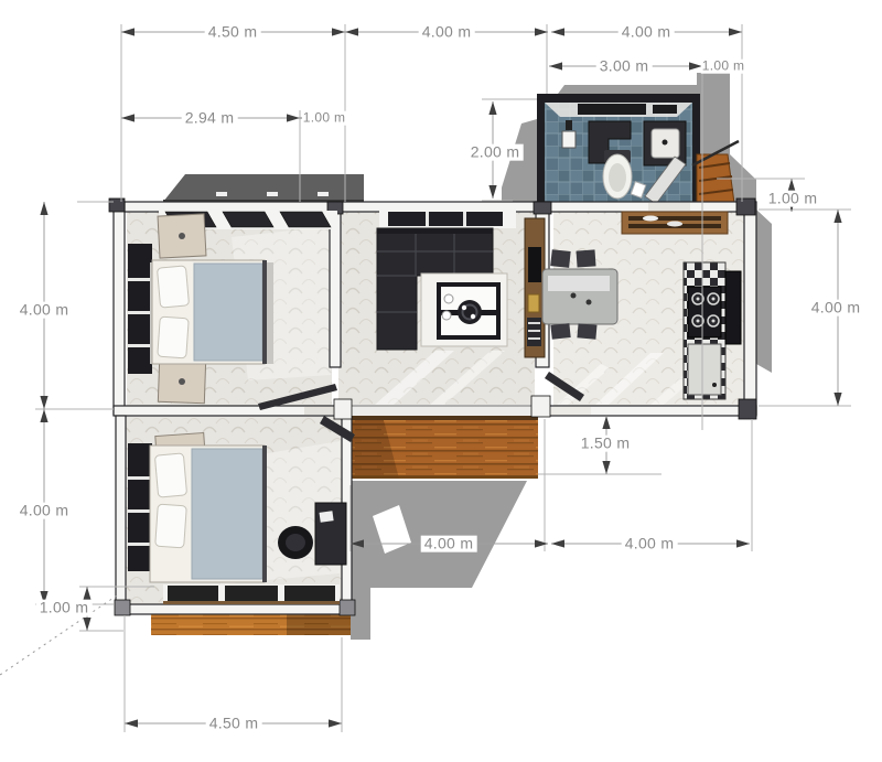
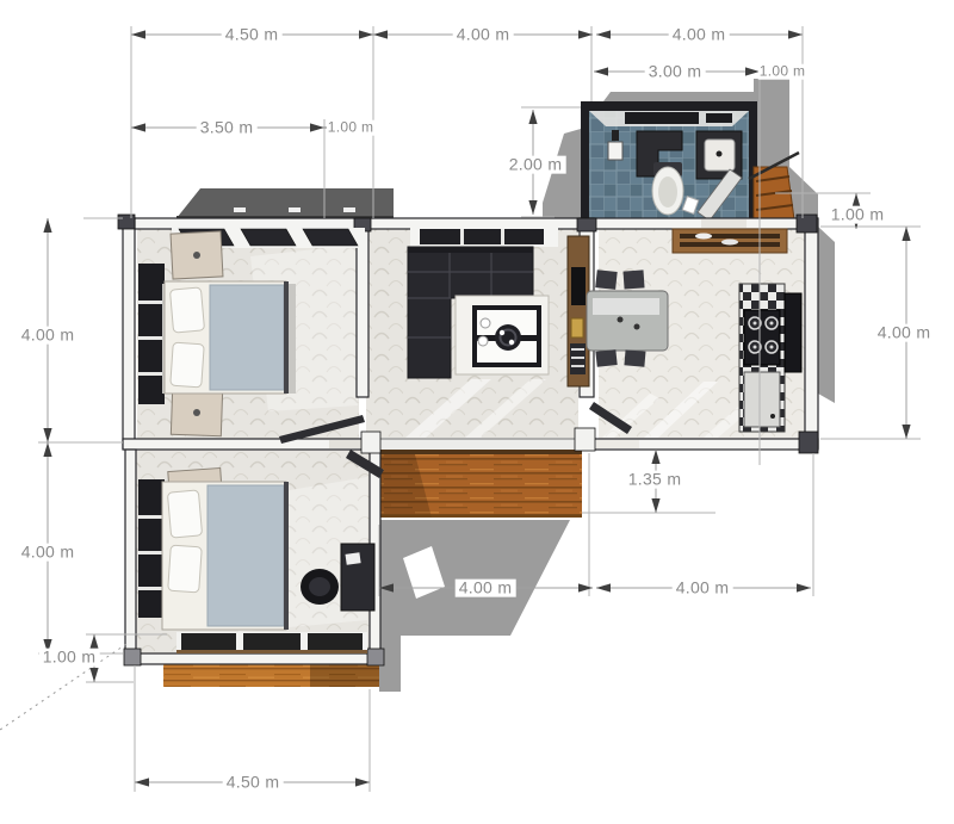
  4.50 m
  4.00 m
  4.00 m
  3.00 m
  1.00 m
- 2.94 m
+ 3.50 m
  1.00 m
  2.00 m
  4.00 m
  4.00 m
  1.00 m
  1.00 m
  4.00 m
- 1.50 m
+ 1.35 m
  4.00 m
  4.00 m
  4.50 m
